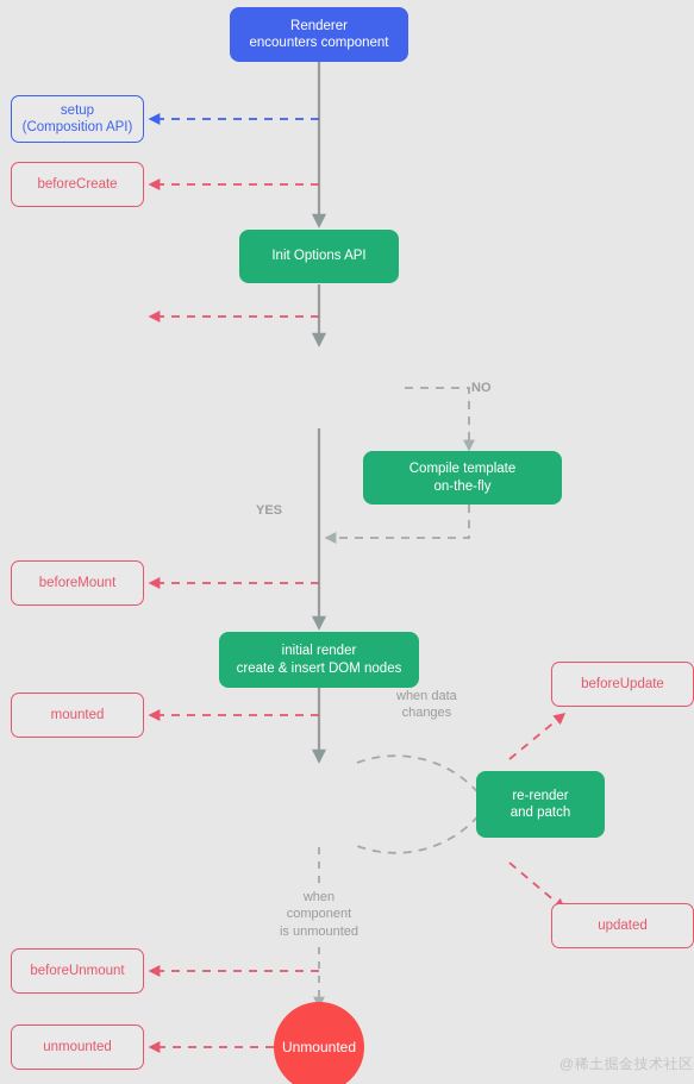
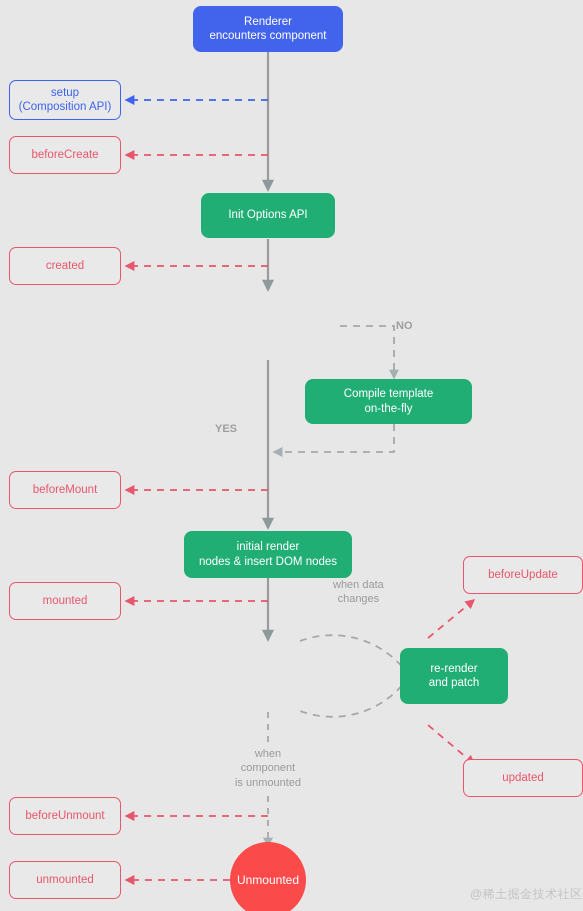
  Renderer
  encounters component
  setup
  (Composition API)
  beforeCreate
  Init Options API
+ created
  NO
  YES
  Compile template
  on-the-fly
  beforeMount
  initial render
- create & insert DOM nodes
+ nodes & insert DOM nodes
  mounted
  when data
  changes
  beforeUpdate
  re-render
  and patch
  updated
  when
  component
  is unmounted
  beforeUnmount
  Unmounted
  unmounted
  @稀土掘金技术社区
